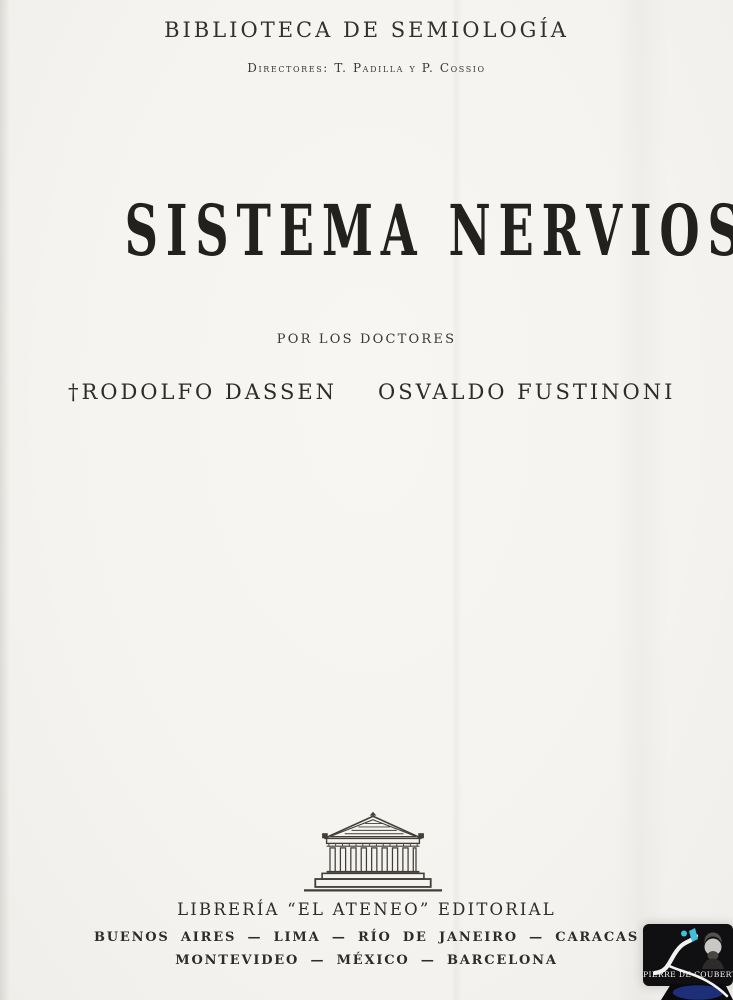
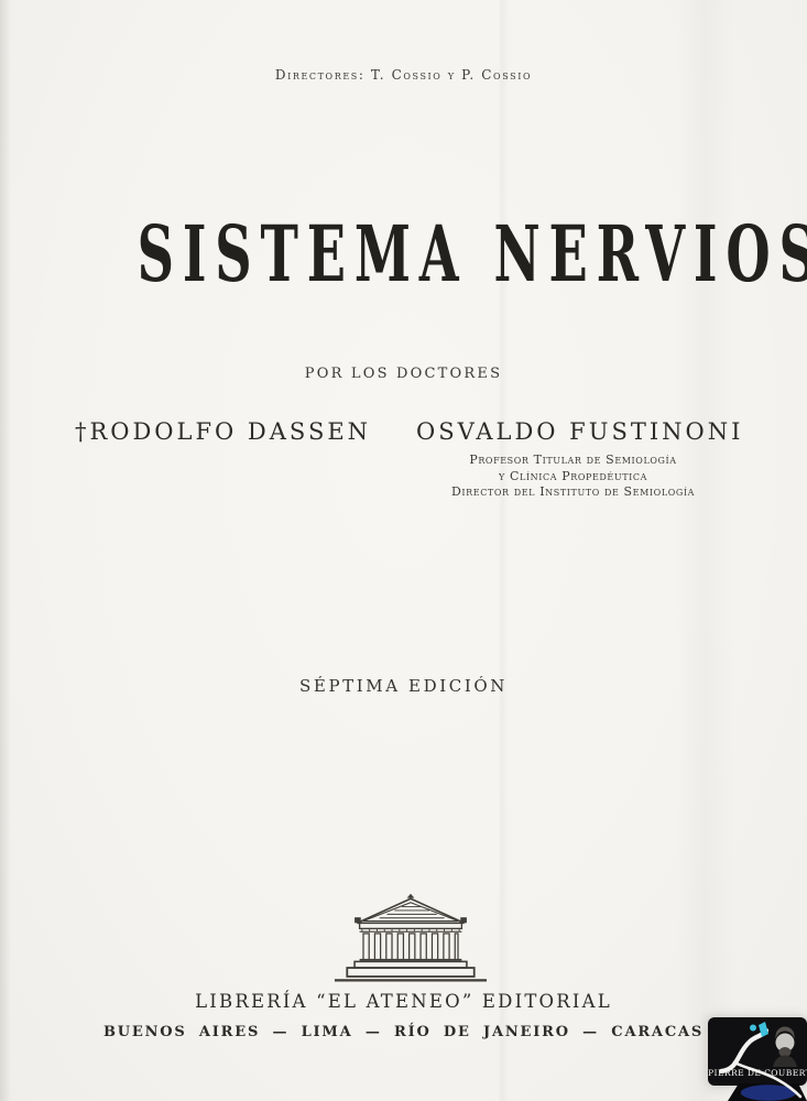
- BIBLIOTECA DE SEMIOLOGÍA
- Directores: T. Padilla y P. Cossio
+ Directores: T. Cossio y P. Cossio
  SISTEMA NERVIOS
  POR LOS DOCTORES
  †RODOLFO DASSEN
  OSVALDO FUSTINONI
+ Profesor Titular de Semiología
+ y Clínica Propedéutica
+ Director del Instituto de Semiología
+ SÉPTIMA EDICIÓN
  LIBRERÍA “EL ATENEO” EDITORIAL
  BUENOS AIRES — LIMA — RÍO DE JANEIRO — CARACAS
- MONTEVIDEO — MÉXICO — BARCELONA
  PIERRE DE COUBER
